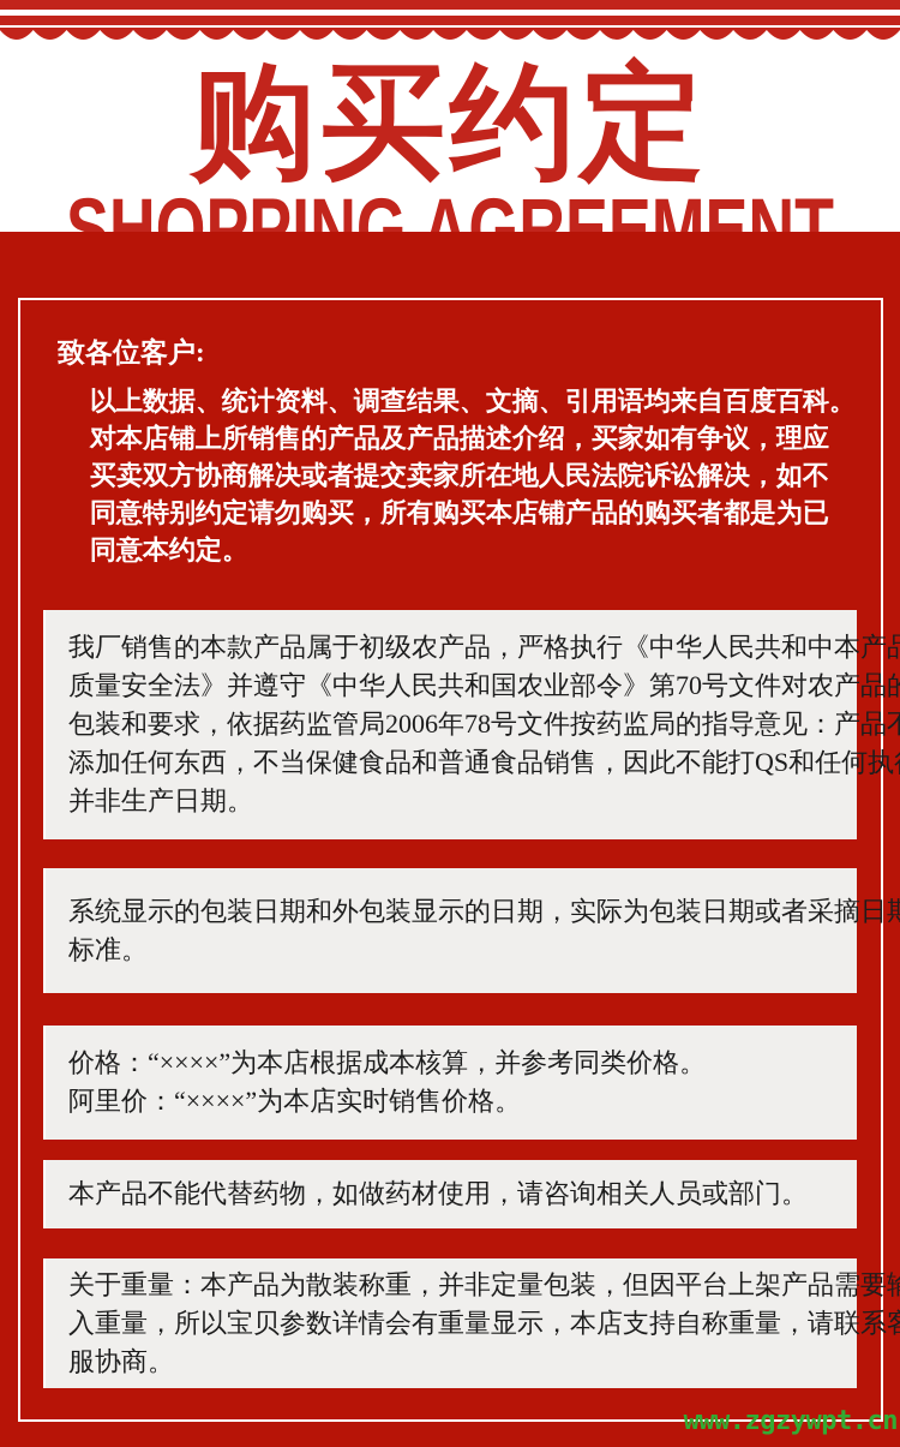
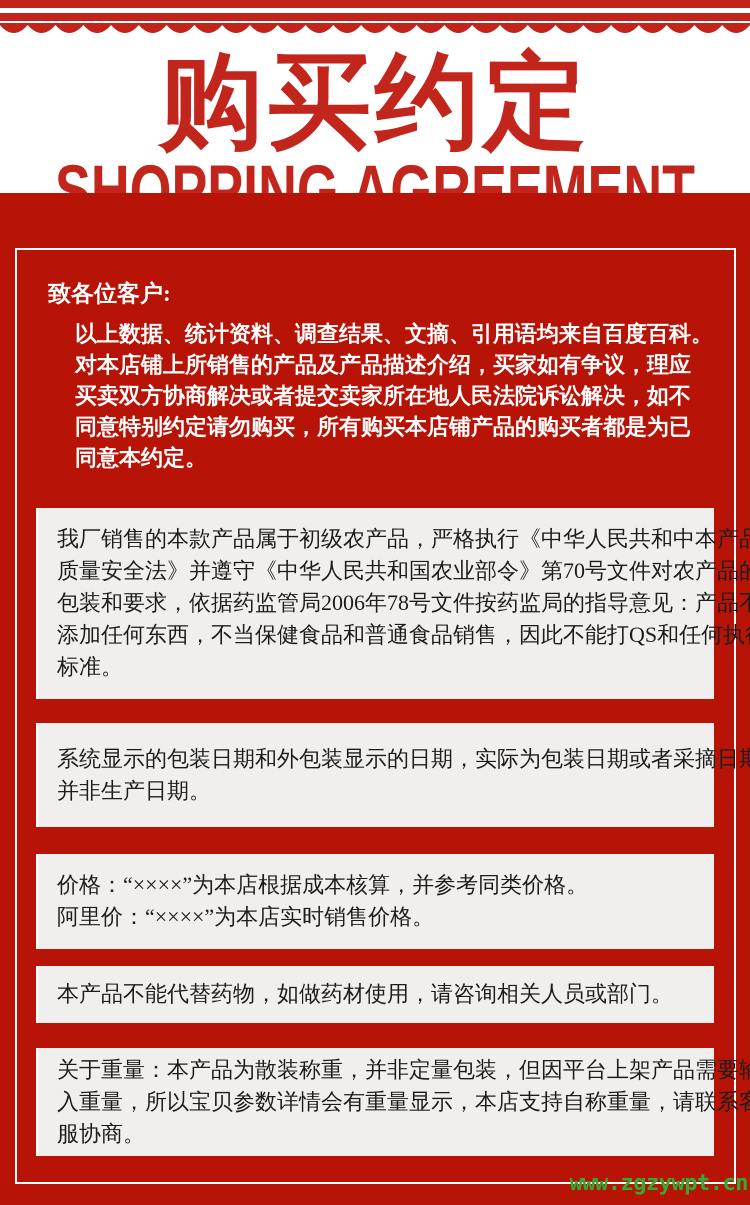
  购买约定
  SHOPPING AGREEMENT
  致各位客户:
  以上数据、统计资料、调查结果、文摘、引用语均来自百度百科。
  对本店铺上所销售的产品及产品描述介绍，买家如有争议，理应
  买卖双方协商解决或者提交卖家所在地人民法院诉讼解决，如不
  同意特别约定请勿购买，所有购买本店铺产品的购买者都是为已
  同意本约定。
  我厂销售的本款产品属于初级农产品，严格执行《中华人民共和中本产
  质量安全法》并遵守《中华人民共和国农业部令》第70号文件对农产品
  包装和要求，依据药监管局2006年78号文件按药监局的指导意见：产品
  添加任何东西，不当保健食品和普通食品销售，因此不能打QS和任何执
- 并非生产日期。
+ 标准。
  系统显示的包装日期和外包装显示的日期，实际为包装日期或者采摘日
- 标准。
+ 并非生产日期。
  价格：“××××”为本店根据成本核算，并参考同类价格。
  阿里价：“××××”为本店实时销售价格。
  本产品不能代替药物，如做药材使用，请咨询相关人员或部门。
  关于重量：本产品为散装称重，并非定量包装，但因平台上架产品需要
  入重量，所以宝贝参数详情会有重量显示，本店支持自称重量，请联系
  服协商。
  www.zgzywpt.cn
